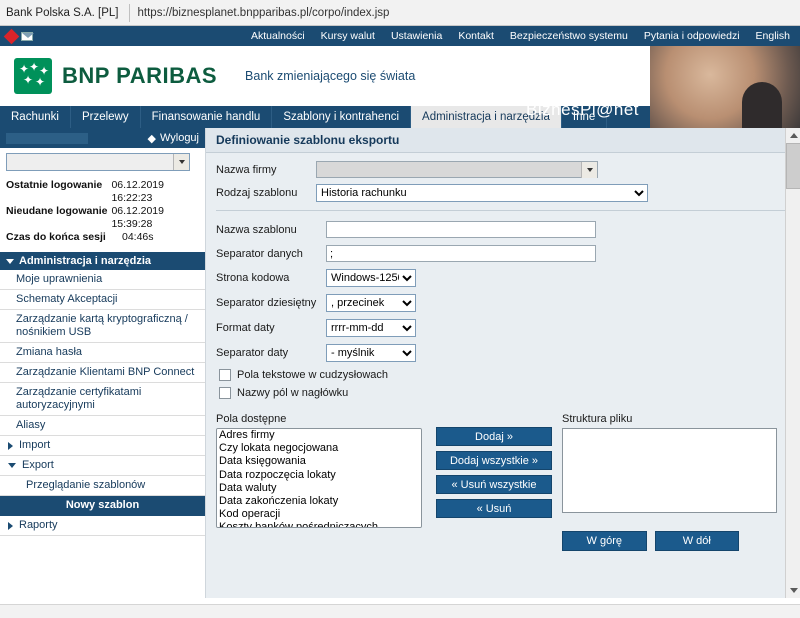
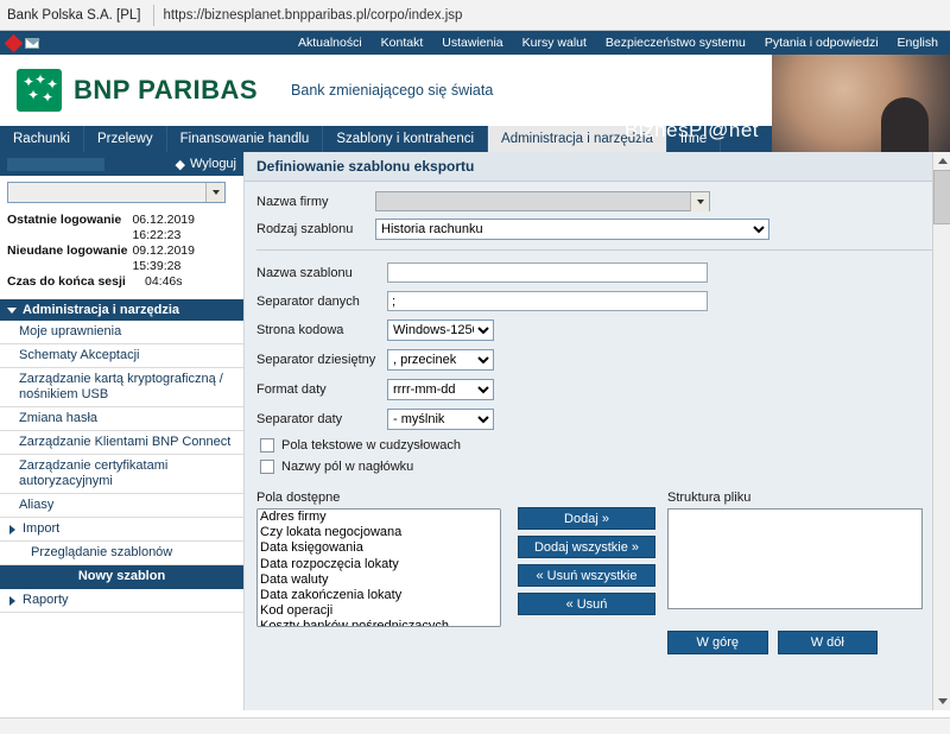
  Bank Polska S.A. [PL]
  https://biznesplanet.bnpparibas.pl/corpo/index.jsp
  Aktualności
- Kursy walut
+ Kontakt
  Ustawienia
- Kontakt
+ Kursy walut
  Bezpieczeństwo systemu
  Pytania i odpowiedzi
  English
  ✦
  ✦
  ✦
  ✦
  ✦
  BNP PARIBAS
  Bank zmieniającego się świata
  BiznesPl@net
  Rachunki
  Przelewy
  Finansowanie handlu
  Szablony i kontrahenci
  Administracja i narzędzia
  Inne
  ◆
  Wyloguj
  Ostatnie logowanie
  06.12.2019 16:22:23
  Nieudane logowanie
- 06.12.2019 15:39:28
+ 09.12.2019 15:39:28
  Czas do końca sesji
  04:46s
  Administracja i narzędzia
  Moje uprawnienia
  Schematy Akceptacji
  Zarządzanie kartą kryptograficzną / nośnikiem USB
  Zmiana hasła
  Zarządzanie Klientami BNP Connect
  Zarządzanie certyfikatami autoryzacyjnymi
  Aliasy
  Import
- Export
  Przeglądanie szablonów
  Nowy szablon
  Raporty
  Definiowanie szablonu eksportu
  Nazwa firmy
  Rodzaj szablonu
  Historia rachunku
  Nazwa szablonu
  Separator danych
  ;
  Strona kodowa
  Windows-125
  Separator dziesiętny
  , przecinek
  Format daty
  rrrr-mm-dd
  Separator daty
  - myślnik
  Pola tekstowe w cudzysłowach
  Nazwy pól w nagłówku
  Pola dostępne
  Dodaj »
  Dodaj wszystkie »
  « Usuń wszystkie
  « Usuń
  Struktura pliku
  W górę
  W dół
